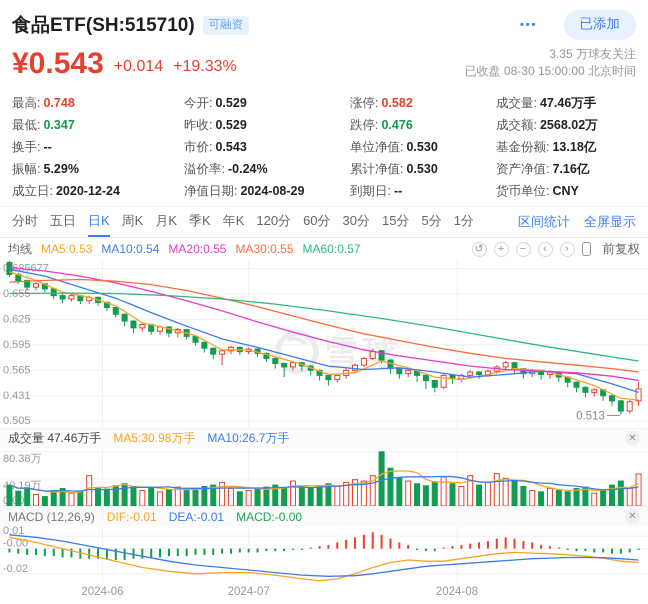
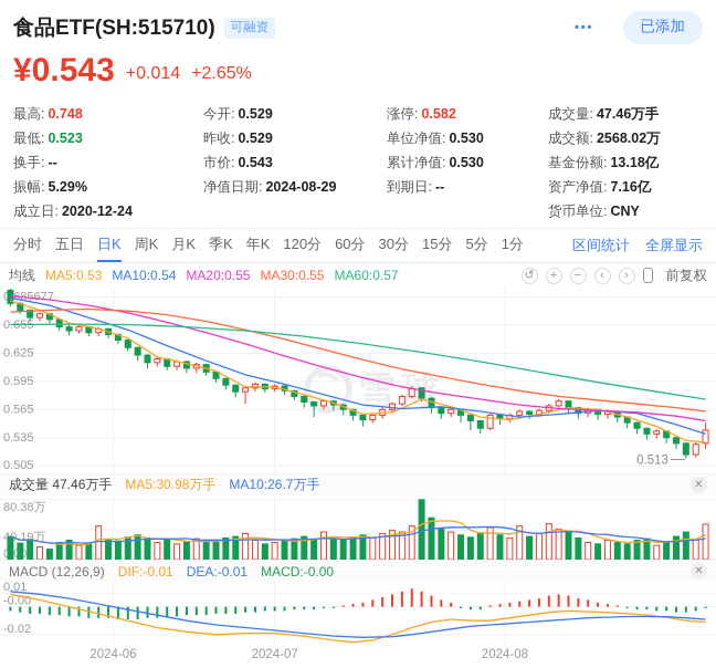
  食品ETF(SH:515710)
  可融资
  •••
  已添加
  ¥0.543
  +0.014
- +19.33%
+ +2.65%
- 3.35 万球友关注
- 已收盘 08-30 15:00:00 北京时间
  最高:
  0.748
  最低:
- 0.347
+ 0.523
  换手:
  --
  振幅:
  5.29%
  成立日:
  2020-12-24
  今开:
  0.529
  昨收:
  0.529
  市价:
  0.543
- 溢价率:
- -0.24%
  净值日期:
  2024-08-29
  涨停:
  0.582
- 跌停:
- 0.476
  单位净值:
  0.530
  累计净值:
  0.530
  到期日:
  --
  成交量:
  47.46万手
  成交额:
  2568.02万
  基金份额:
  13.18亿
  资产净值:
  7.16亿
  货币单位:
  CNY
  分时
  五日
  日K
  周K
  月K
  季K
  年K
  120分
  60分
  30分
  15分
  5分
  1分
  区间统计
  全屏显示
  均线
  MA5:0.53
  MA10:0.54
  MA20:0.55
  MA30:0.55
  MA60:0.57
  ↺
  +
  −
  ‹
  ›
  前复权
  0.625
  0.595
  0.565
- 0.431
+ 0.535
  0.505
  0.513
  成交量 47.46万手
  MA5:30.98万手
  MA10:26.7万手
  ✕
  80.38万
  4.19万
  000
  MACD (12,26,9)
  DIF:-0.01
  DEA:-0.01
  MACD:-0.00
  ✕
  0.01
  -0.00
  -0.02
  2024-06
  2024-07
  2024-08
